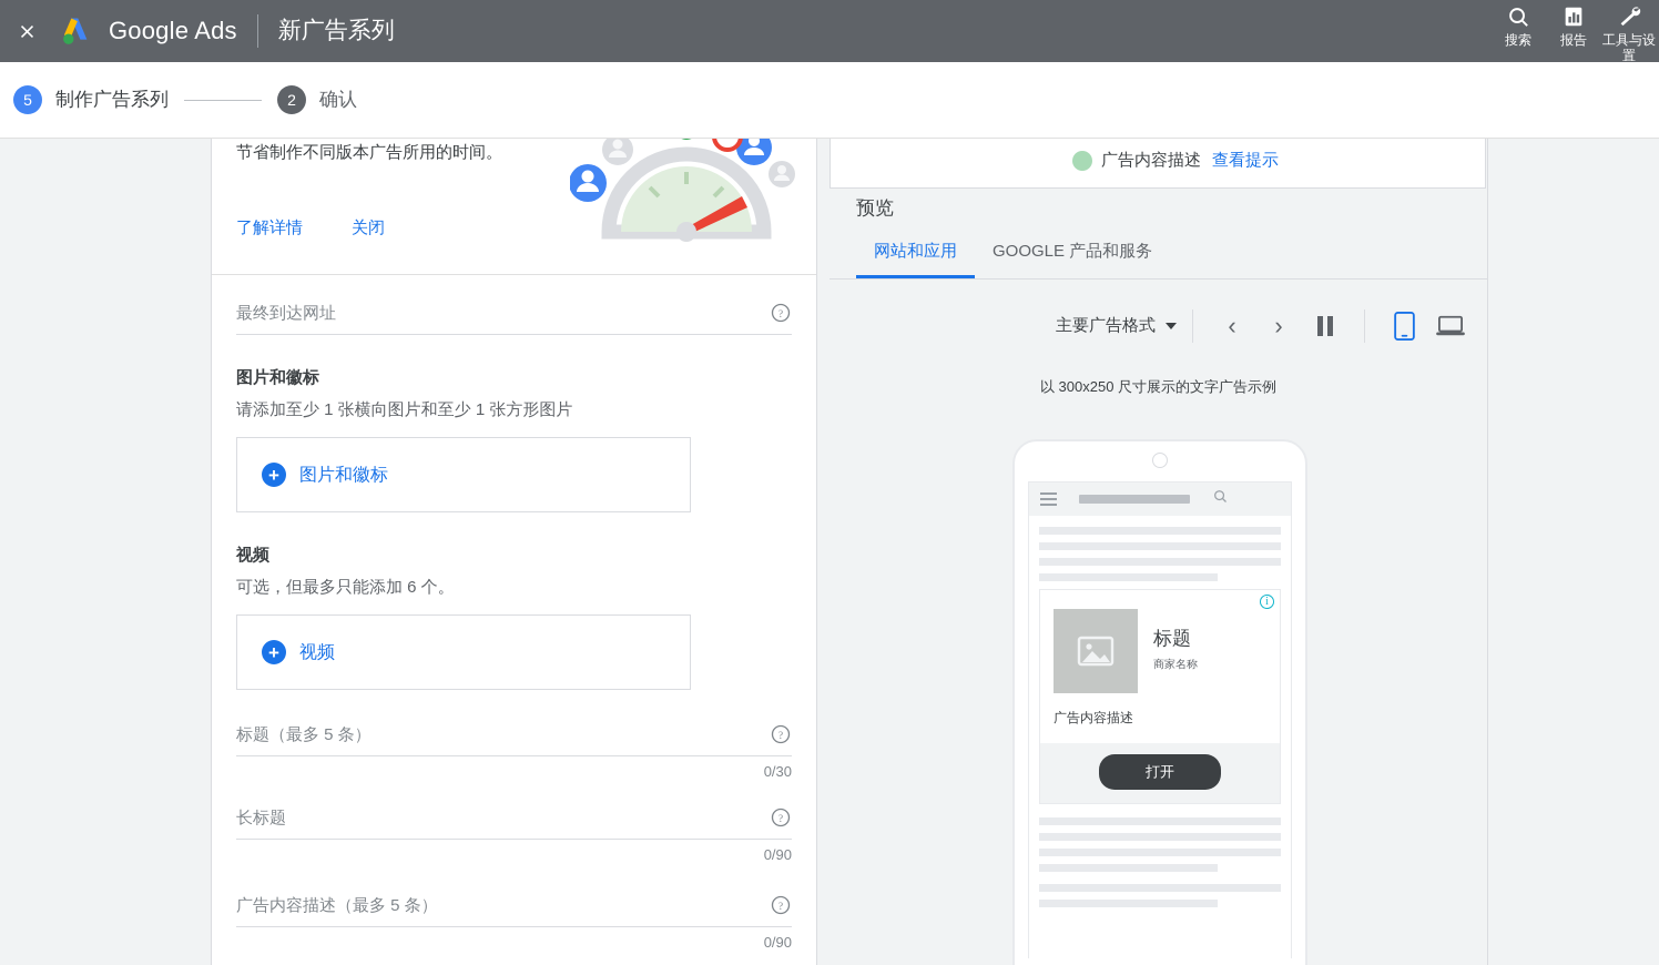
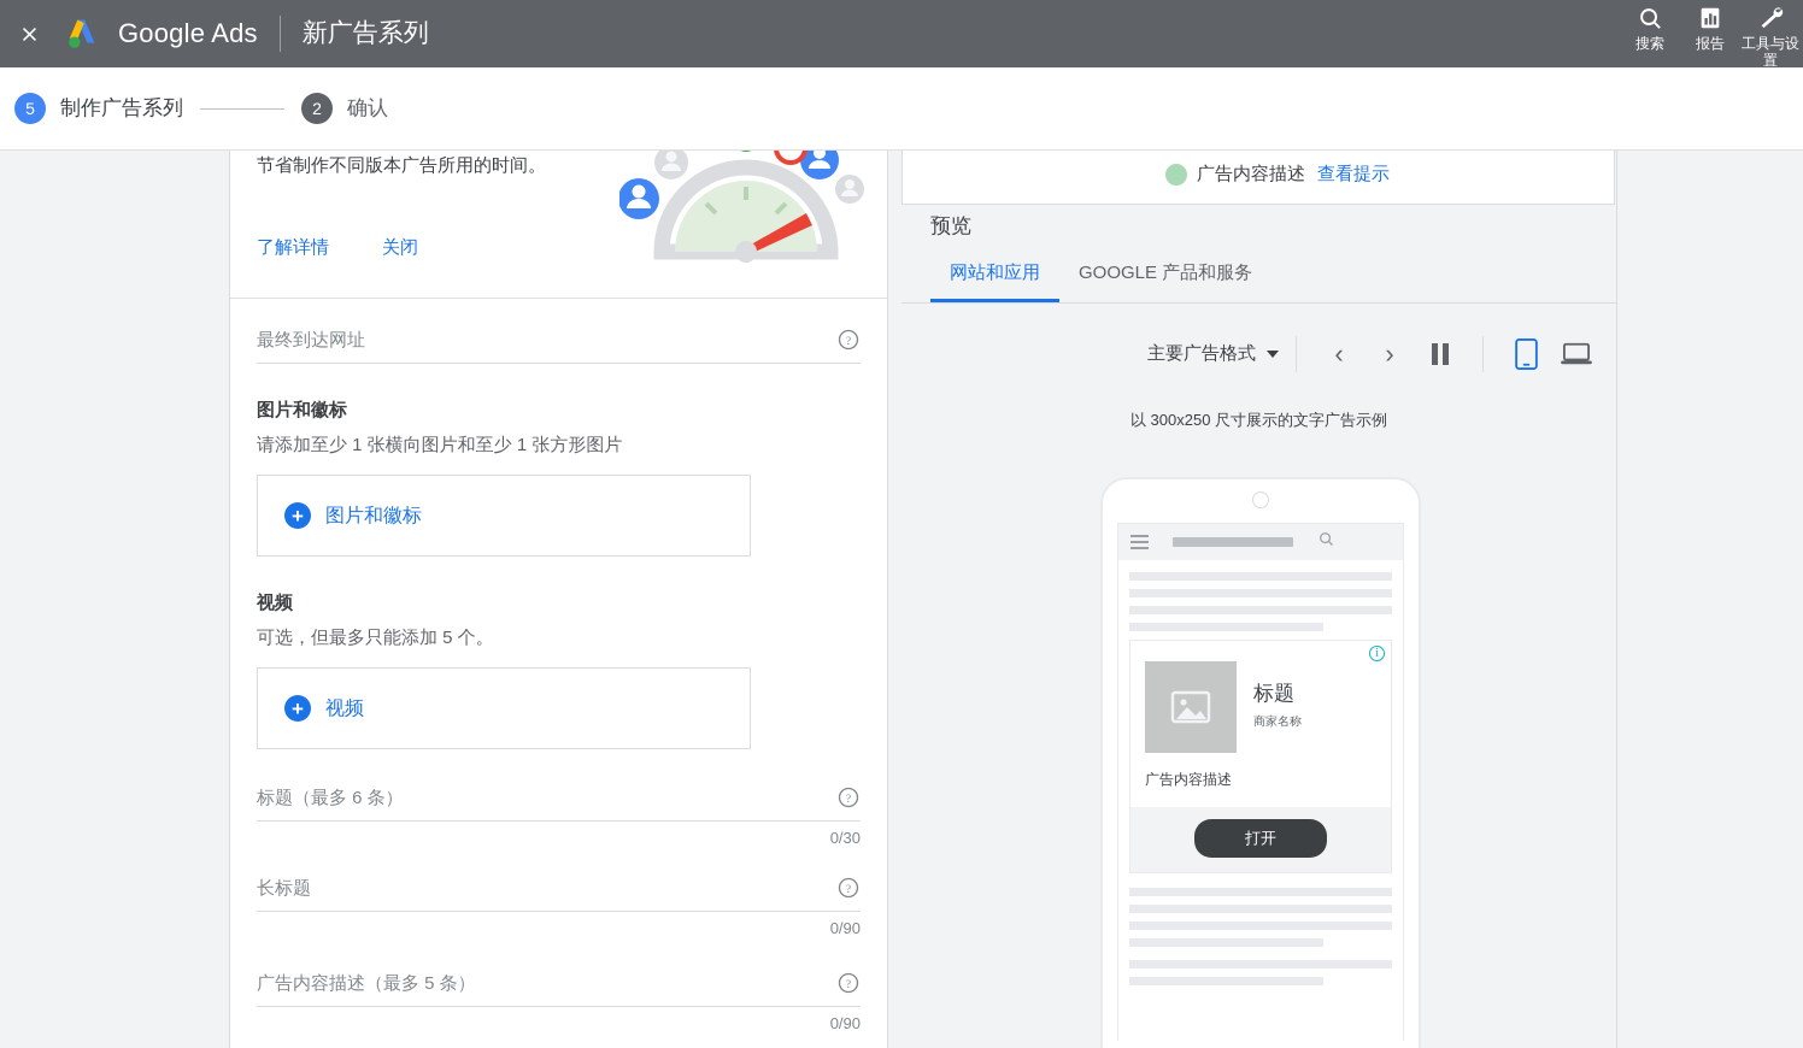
  Google Ads
  新广告系列
  搜索
  报告
  工具与设置
  5
  制作广告系列
  2
  确认
  节省制作不同版本广告所用的时间。
  了解详情
  关闭
  最终到达网址
  ?
  图片和徽标
  请添加至少 1 张横向图片和至少 1 张方形图片
  +
  图片和徽标
  视频
- 可选，但最多只能添加 6 个。
+ 可选，但最多只能添加 5 个。
  +
  视频
- 标题（最多 5 条）
+ 标题（最多 6 条）
  0/30
  ?
  长标题
  0/90
  ?
  广告内容描述（最多 5 条）
  0/90
  ?
  广告内容描述
  查看提示
  预览
  网站和应用
  GOOGLE 产品和服务
  主要广告格式
  ‹
  ›
  以 300x250 尺寸展示的文字广告示例
  i
  标题
  商家名称
  广告内容描述
  打开
